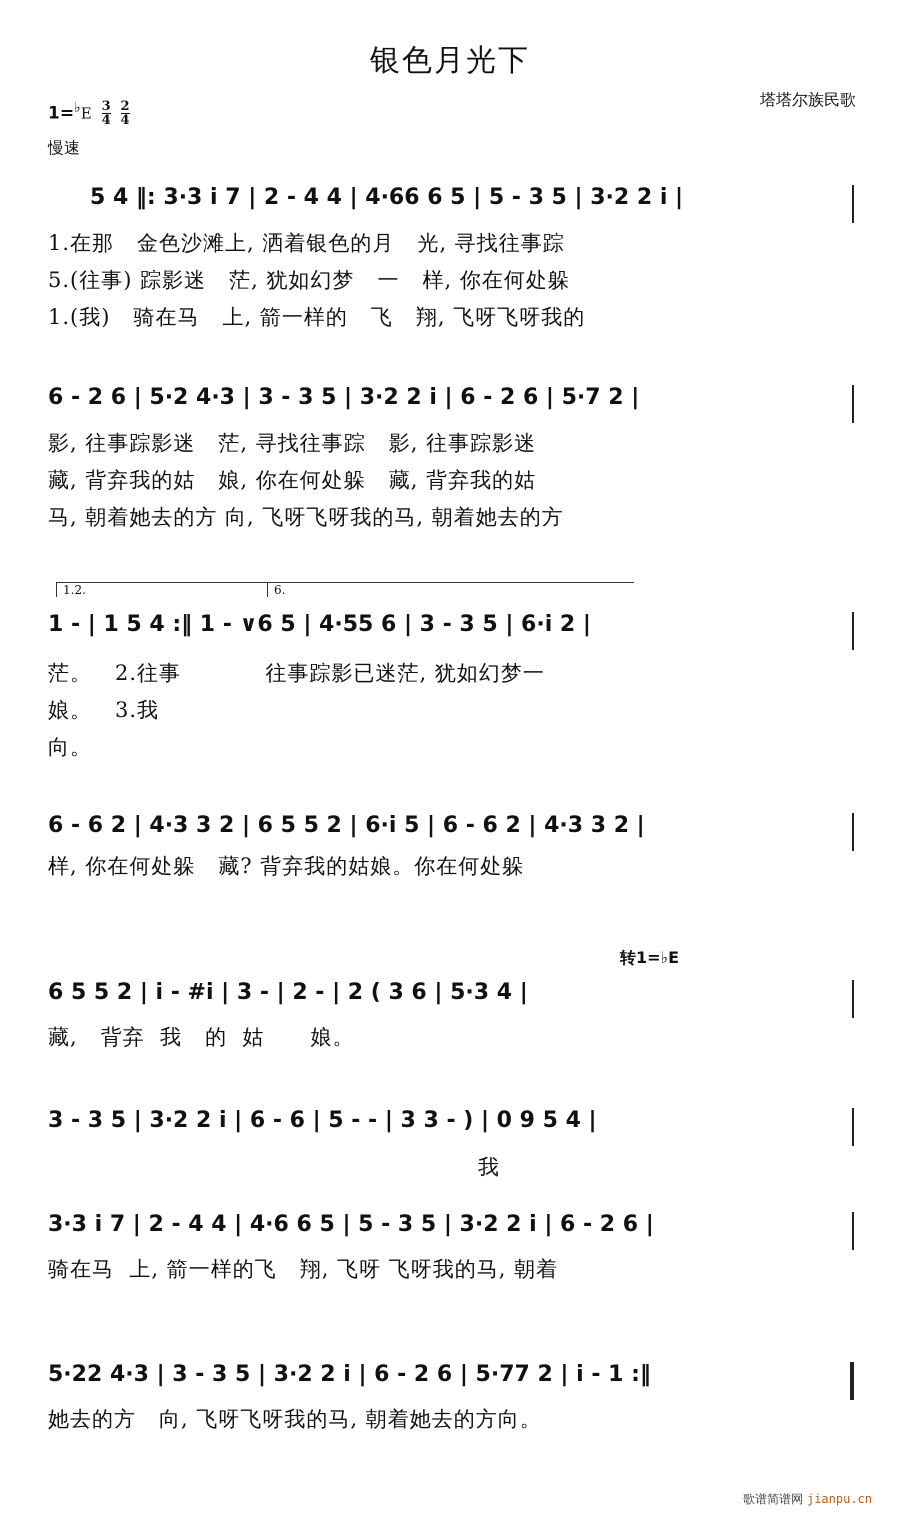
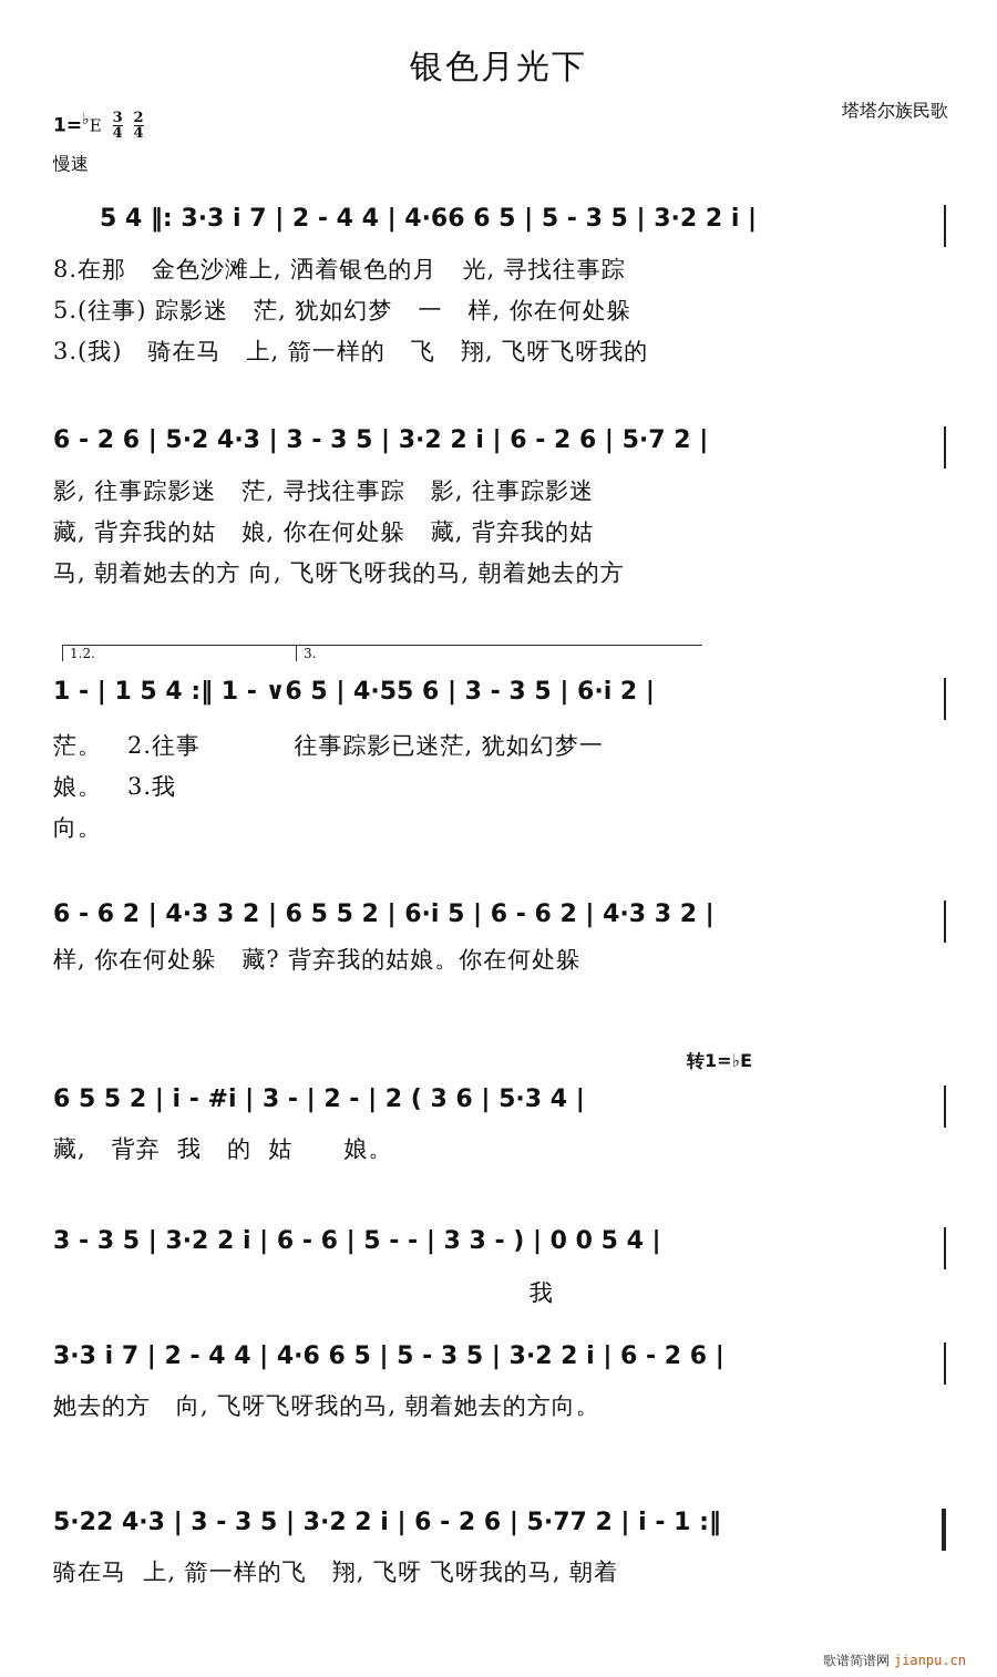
  银色月光下
  塔塔尔族民歌
  1=♭E
  3
  4
  2
  4
  慢速
  5 4 ‖: 3·3 i 7 | 2 - 4 4 | 4·66 6 5 | 5 - 3 5 | 3·2 2 i |
- 1.在那 金色沙滩上, 洒着银色的月 光, 寻找往事踪
+ 8.在那 金色沙滩上, 洒着银色的月 光, 寻找往事踪
  5.(往事) 踪影迷 茫, 犹如幻梦 一 样, 你在何处躲
- 1.(我) 骑在马 上, 箭一样的 飞 翔, 飞呀飞呀我的
+ 3.(我) 骑在马 上, 箭一样的 飞 翔, 飞呀飞呀我的
  6 - 2 6 | 5·2 4·3 | 3 - 3 5 | 3·2 2 i | 6 - 2 6 | 5·7 2 |
  影, 往事踪影迷 茫, 寻找往事踪 影, 往事踪影迷
  藏, 背弃我的姑 娘, 你在何处躲 藏, 背弃我的姑
  马, 朝着她去的方 向, 飞呀飞呀我的马, 朝着她去的方
  1.2.
- 6.
+ 3.
  1 - | 1 5 4 :‖ 1 - ∨6 5 | 4·55 6 | 3 - 3 5 | 6·i 2 |
  茫。 2.往事 往事踪影已迷茫, 犹如幻梦一
  娘。 3.我
  向。
  6 - 6 2 | 4·3 3 2 | 6 5 5 2 | 6·i 5 | 6 - 6 2 | 4·3 3 2 |
  样, 你在何处躲 藏? 背弃我的姑娘。你在何处躲
  转1=♭E
  6 5 5 2 | i - #i | 3 - | 2 - | 2 ( 3 6 | 5·3 4 |
  藏, 背弃 我 的 姑 娘。
- 3 - 3 5 | 3·2 2 i | 6 - 6 | 5 - - | 3 3 - ) | 0 9 5 4 |
+ 3 - 3 5 | 3·2 2 i | 6 - 6 | 5 - - | 3 3 - ) | 0 0 5 4 |
  我
  3·3 i 7 | 2 - 4 4 | 4·6 6 5 | 5 - 3 5 | 3·2 2 i | 6 - 2 6 |
- 骑在马 上, 箭一样的飞 翔, 飞呀 飞呀我的马, 朝着
+ 她去的方 向, 飞呀飞呀我的马, 朝着她去的方向。
  5·22 4·3 | 3 - 3 5 | 3·2 2 i | 6 - 2 6 | 5·77 2 | i - 1 :‖
- 她去的方 向, 飞呀飞呀我的马, 朝着她去的方向。
+ 骑在马 上, 箭一样的飞 翔, 飞呀 飞呀我的马, 朝着
  歌谱简谱网 jianpu.cn
